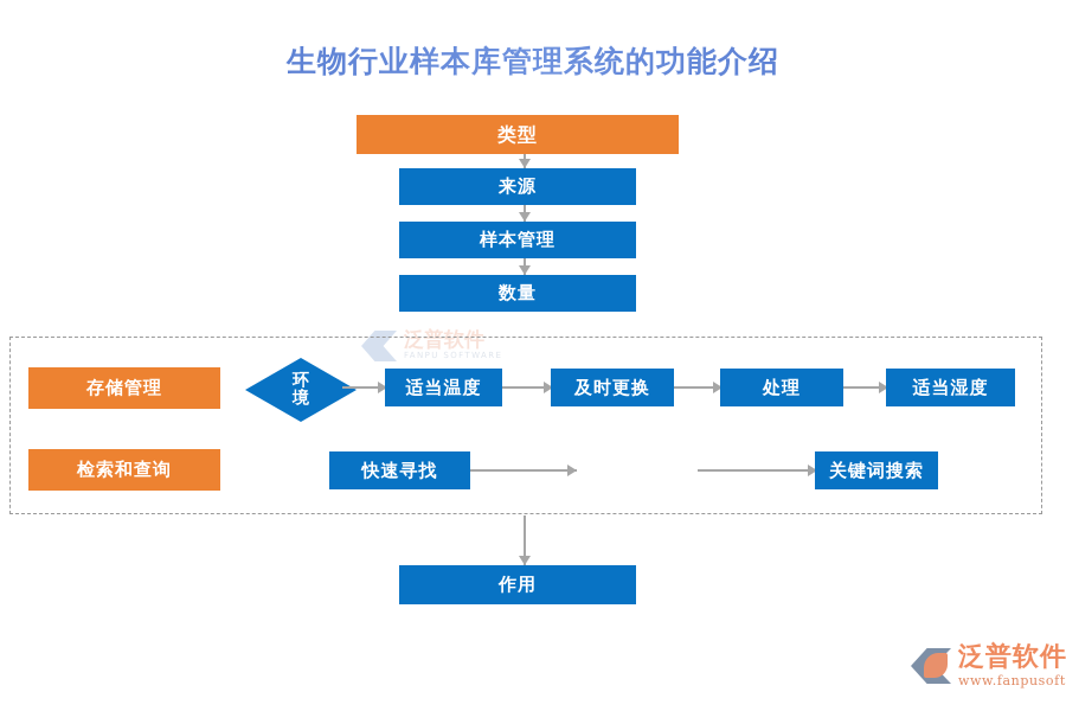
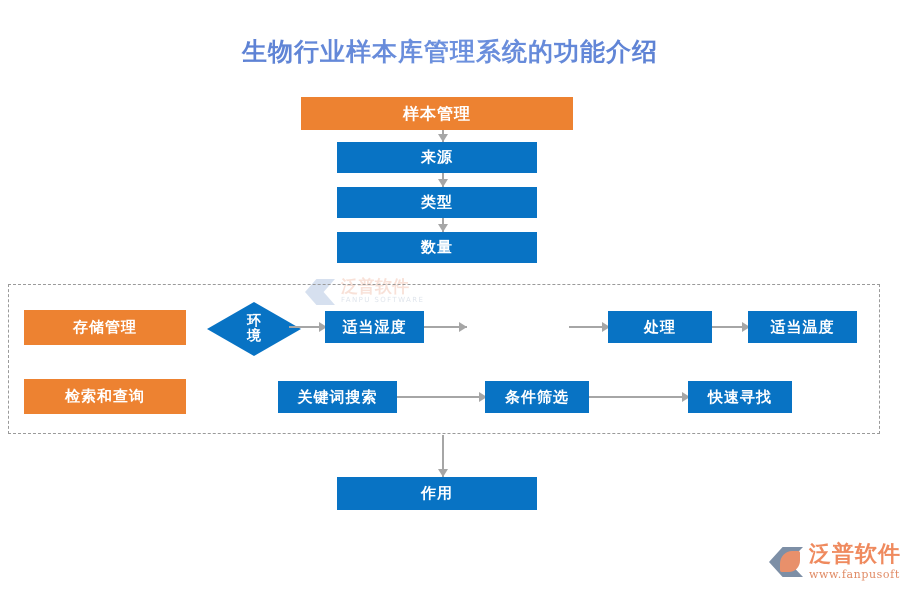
  生物行业样本库管理系统的功能介绍
- 类型
+ 样本管理
  来源
- 样本管理
+ 类型
  数量
  泛普软件
  FANPU SOFTWARE
  存储管理
  环
  境
- 适当温度
+ 适当湿度
- 及时更换
  处理
- 适当湿度
+ 适当温度
  检索和查询
- 快速寻找
+ 关键词搜索
+ 条件筛选
- 关键词搜索
+ 快速寻找
  作用
  泛普软件
  www.fanpusoft
